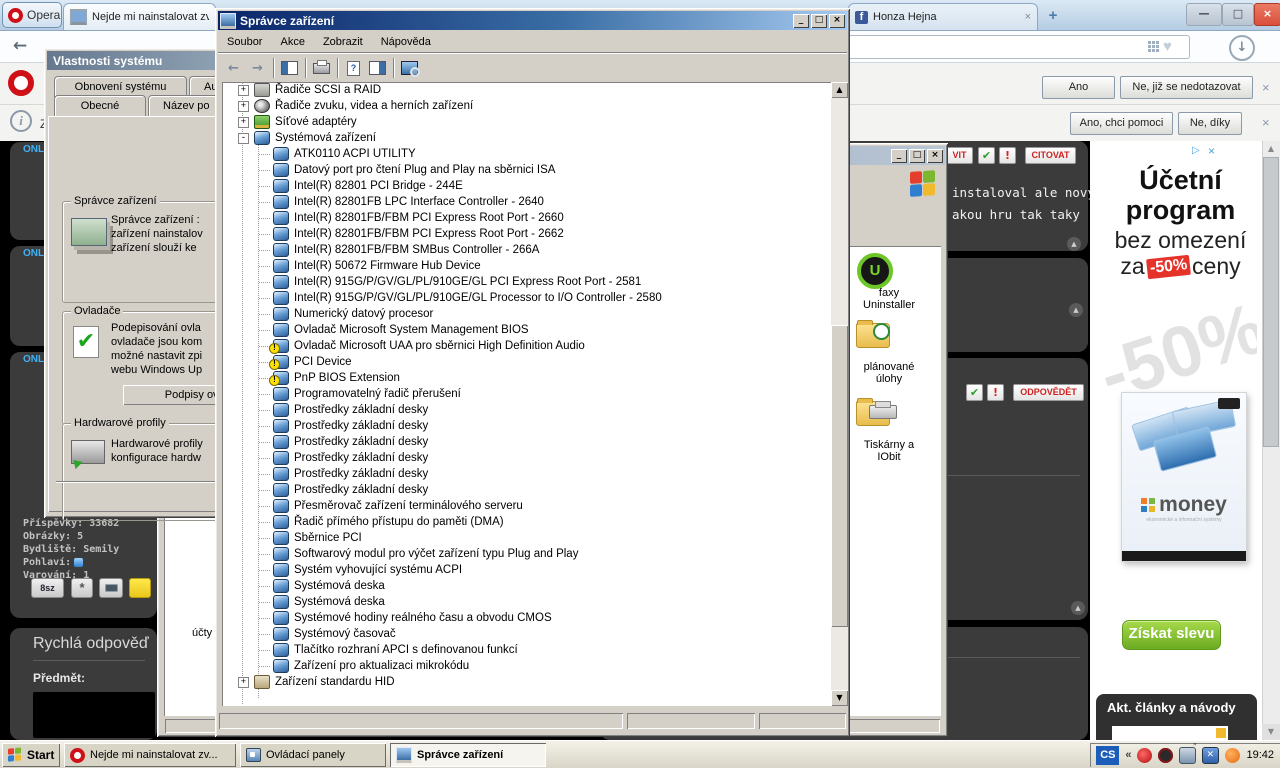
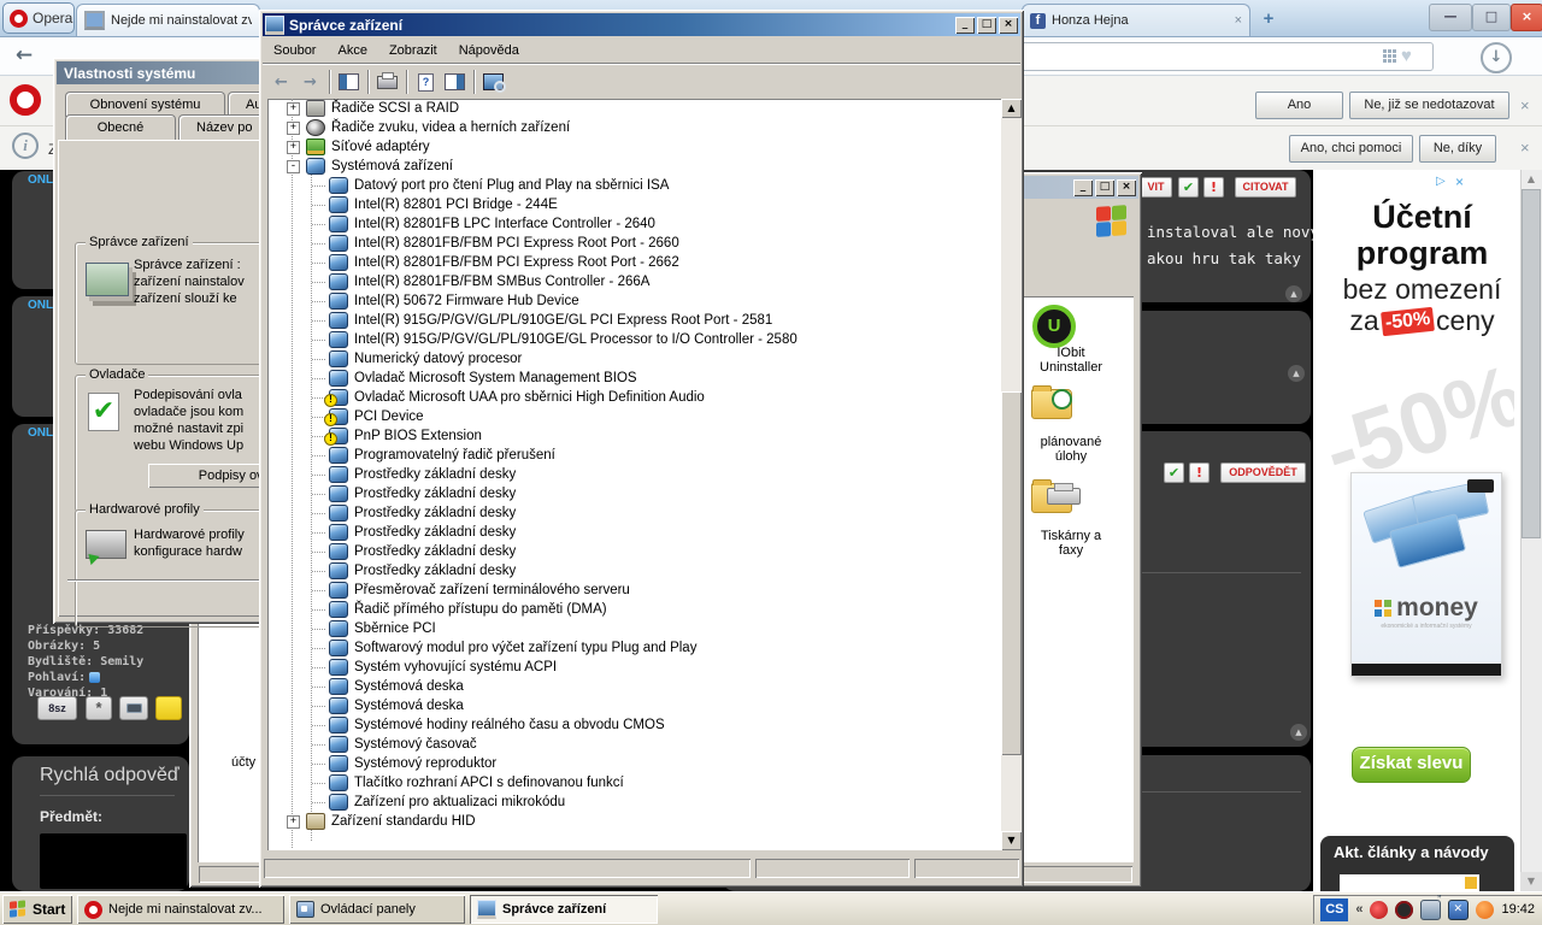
  Opera
  Nejde mi nainstalovat zv
  f
  Honza Hejna
  ×
  +
  —
  □
  ×
  ←
  ♥
  ↓
  Ano
  Ne, již se nedotazovat
  ×
  i
  Ano, chci pomoci
  Ne, díky
  ×
  Příspěvky: 33682
  Obrázky: 5
  Bydliště: Semily
  Pohlaví:
  Varování: 1
  8sz
  *
  Rychlá odpověď
  Předmět:
  VIT
  ✔
  !
  CITOVAT
  instaloval ale nov
  akou hru tak taky
  ▲
  ▲
  ▲
  ✔
  !
  ODPOVĚDĚT
  ▷
  ×
  Účetní
  program
  bez omezení
  za
  ceny
  money
  Získat slevu
  Akt. články a návody
  ▲
  ▼
  _
  □
  ×
  účty
  U
- faxy
+ IObit
  Uninstaller
  plánované
  úlohy
  Tiskárny a
- IObit
+ faxy
  Vlastnosti systému
  Obnovení systému
  Obecné
  Název po
  Správce zařízení
  Správce zařízení :
  zařízení nainstalov
  zařízení slouží ke
  Ovladače
  ✔
  Podepisování ovla
  ovladače jsou kom
  možné nastavit zpi
  webu Windows Up
  Hardwarové profily
  Hardwarové profily
  konfigurace hardw
  Správce zařízení
  _
  □
  ×
  Soubor
  Akce
  Zobrazit
  Nápověda
  ←
  →
  ?
  +
  Řadiče SCSI a RAID
  +
  Řadiče zvuku, videa a herních zařízení
  +
  Síťové adaptéry
  -
  Systémová zařízení
- ATK0110 ACPI UTILITY
  Datový port pro čtení Plug and Play na sběrnici ISA
  Intel(R) 82801 PCI Bridge - 244E
  Intel(R) 82801FB LPC Interface Controller - 2640
  Intel(R) 82801FB/FBM PCI Express Root Port - 2660
  Intel(R) 82801FB/FBM PCI Express Root Port - 2662
  Intel(R) 82801FB/FBM SMBus Controller - 266A
  Intel(R) 50672 Firmware Hub Device
  Intel(R) 915G/P/GV/GL/PL/910GE/GL PCI Express Root Port - 2581
  Intel(R) 915G/P/GV/GL/PL/910GE/GL Processor to I/O Controller - 2580
  Numerický datový procesor
  Ovladač Microsoft System Management BIOS
  !
  Ovladač Microsoft UAA pro sběrnici High Definition Audio
  !
  PCI Device
  !
  PnP BIOS Extension
  Programovatelný řadič přerušení
  Prostředky základní desky
  Prostředky základní desky
  Prostředky základní desky
  Prostředky základní desky
  Prostředky základní desky
  Prostředky základní desky
  Přesměrovač zařízení terminálového serveru
  Řadič přímého přístupu do paměti (DMA)
  Sběrnice PCI
  Softwarový modul pro výčet zařízení typu Plug and Play
  Systém vyhovující systému ACPI
  Systémová deska
  Systémová deska
  Systémové hodiny reálného času a obvodu CMOS
  Systémový časovač
+ Systémový reproduktor
  Tlačítko rozhraní APCI s definovanou funkcí
  Zařízení pro aktualizaci mikrokódu
  +
  Zařízení standardu HID
  ▲
  ▼
  Start
  Nejde mi nainstalovat zv...
  Ovládací panely
  Správce zařízení
  CS
  «
  19:42
